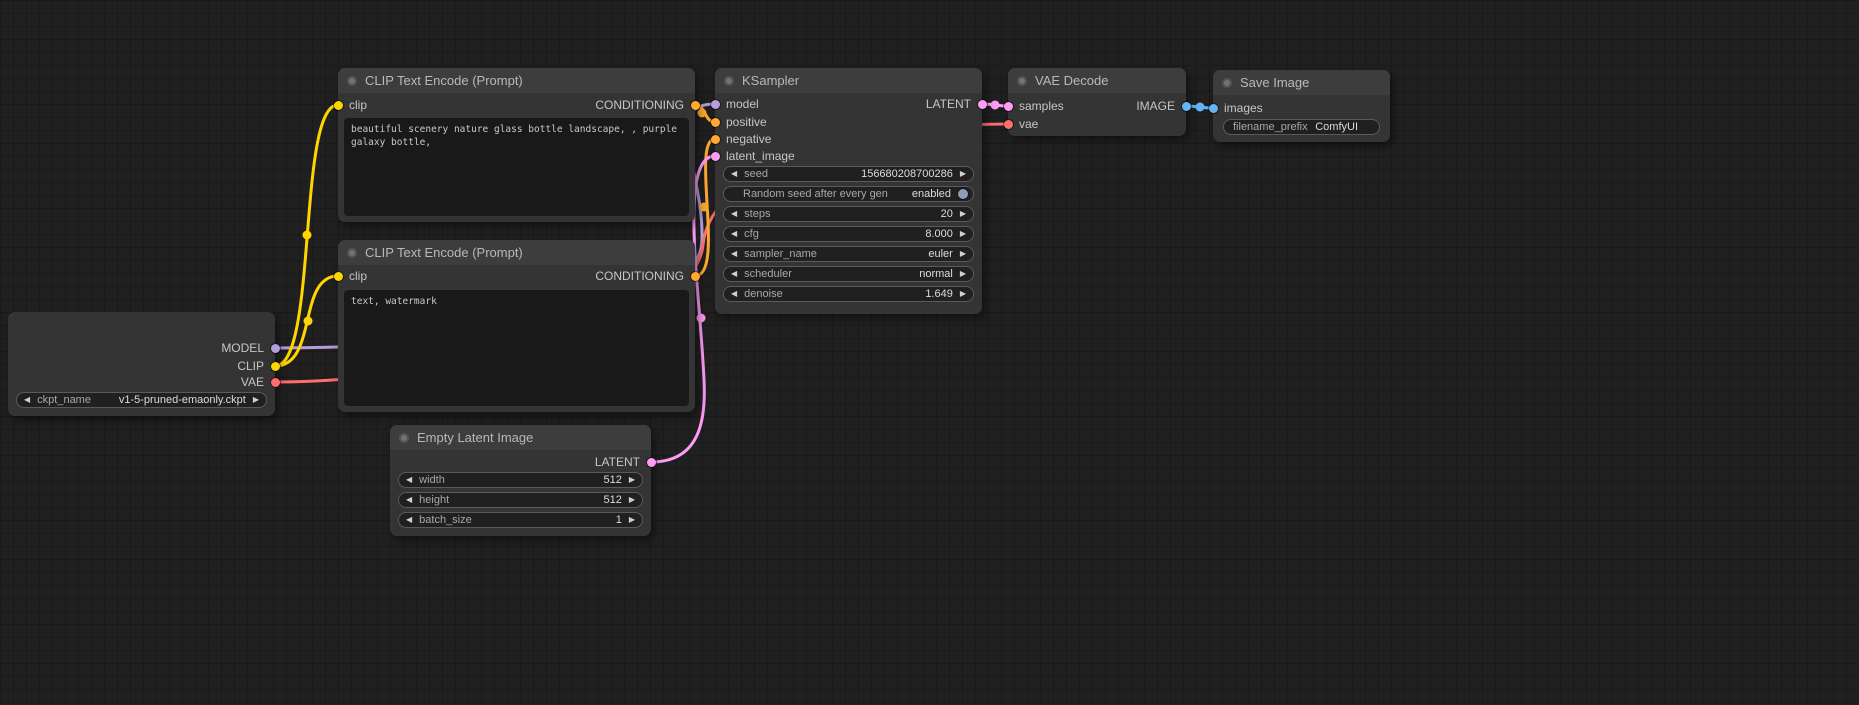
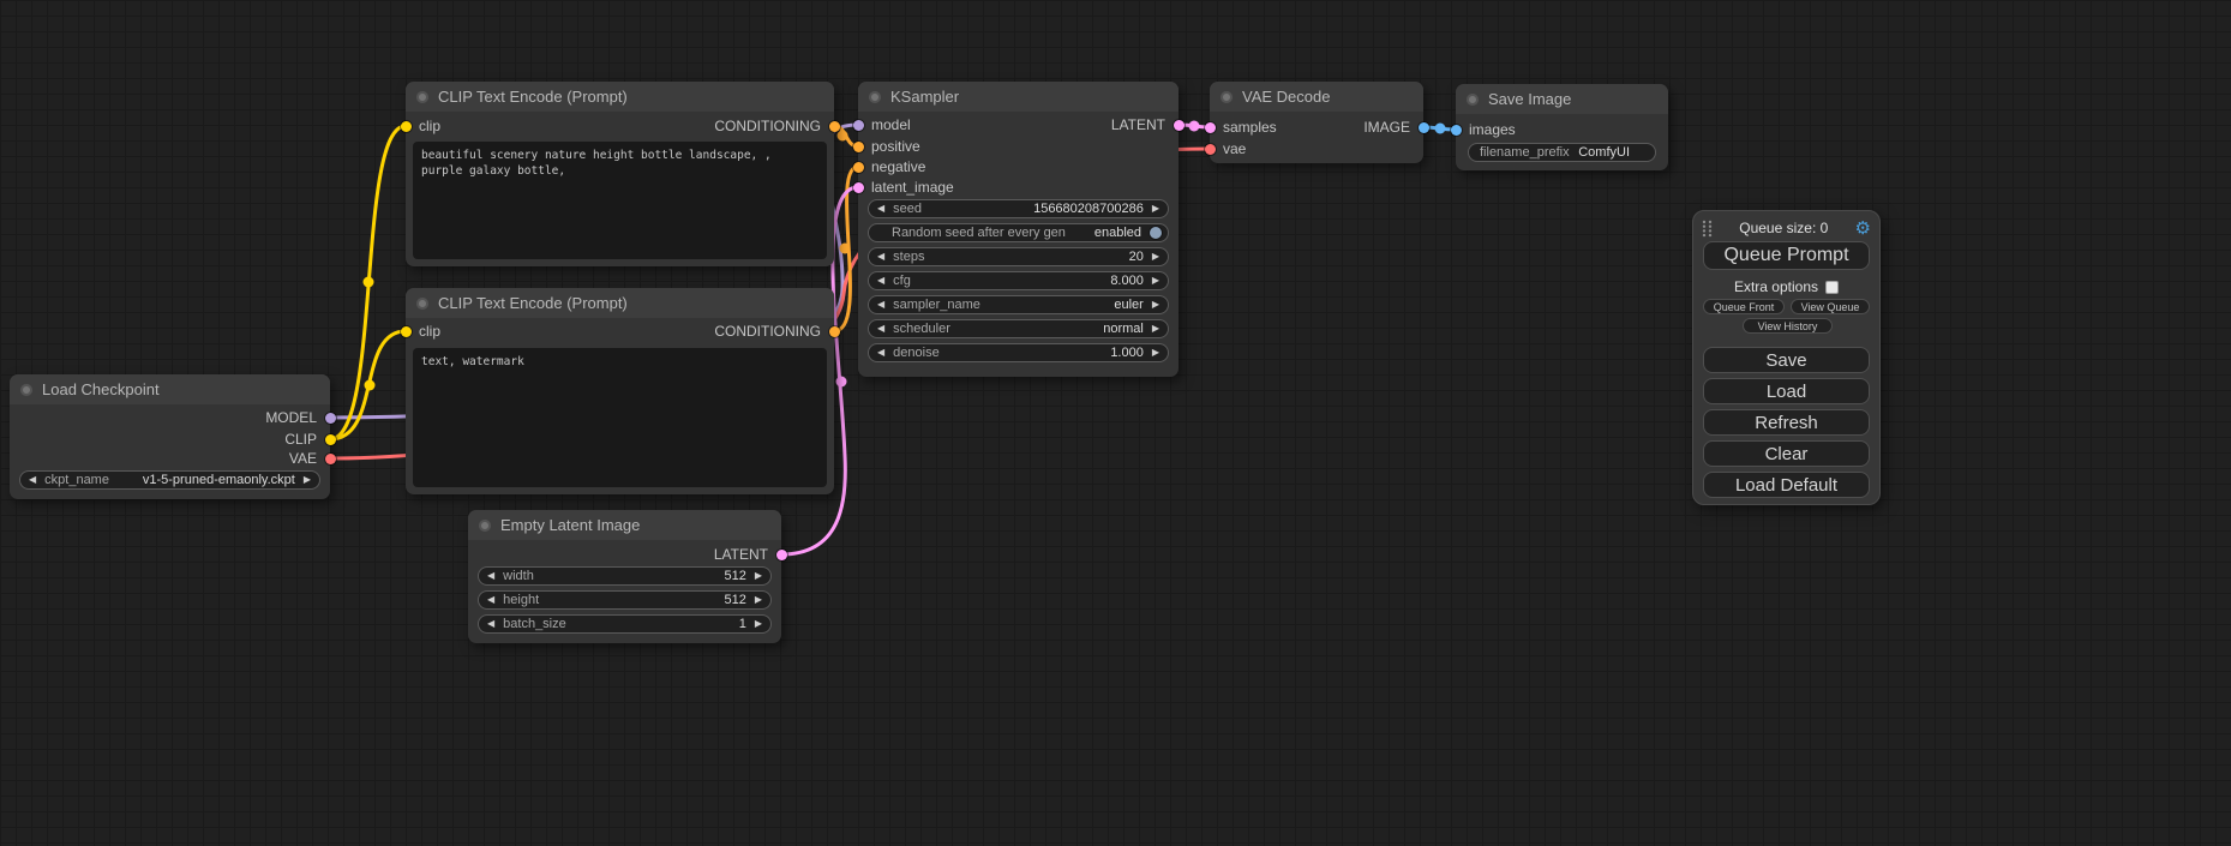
+ Load Checkpoint
  MODEL
  CLIP
  VAE
  ◀
  ckpt_name
  v1-5-pruned-emaonly.ckpt
  ▶
  CLIP Text Encode (Prompt)
  clip
  CONDITIONING
- beautiful scenery nature glass bottle landscape, , purple galaxy bottle,
+ beautiful scenery nature height bottle landscape, , purple galaxy bottle,
  CLIP Text Encode (Prompt)
  clip
  CONDITIONING
  text, watermark
  Empty Latent Image
  LATENT
  ◀
  width
  512
  ▶
  ◀
  height
  512
  ▶
  ◀
  batch_size
  1
  ▶
  KSampler
  model
  positive
  negative
  latent_image
  LATENT
  ◀
  seed
  156680208700286
  ▶
  Random seed after every gen
  enabled
  ◀
  steps
  20
  ▶
  ◀
  cfg
  8.000
  ▶
  ◀
  sampler_name
  euler
  ▶
  ◀
  scheduler
  normal
  ▶
  ◀
  denoise
- 1.649
+ 1.000
  ▶
  VAE Decode
  samples
  vae
  IMAGE
  Save Image
  images
  filename_prefix
  ComfyUI
+ Queue size: 0
+ ⚙
+ Queue Prompt
+ Extra options
+ Queue Front
+ View Queue
+ View History
+ Save
+ Load
+ Refresh
+ Clear
+ Load Default
